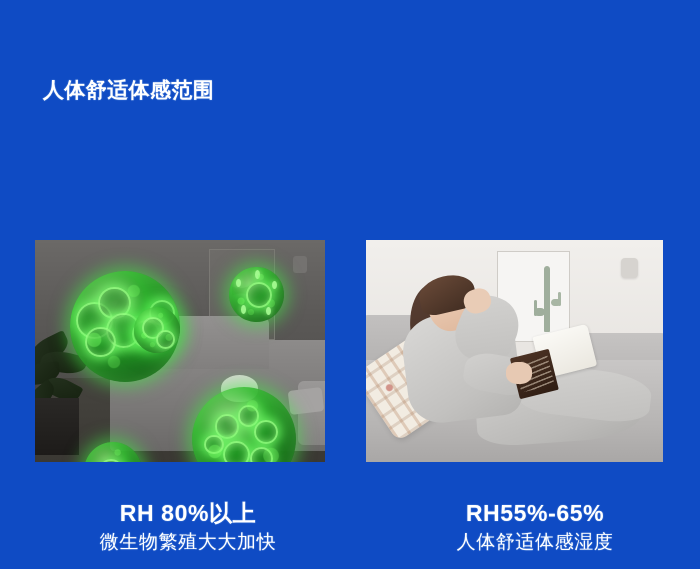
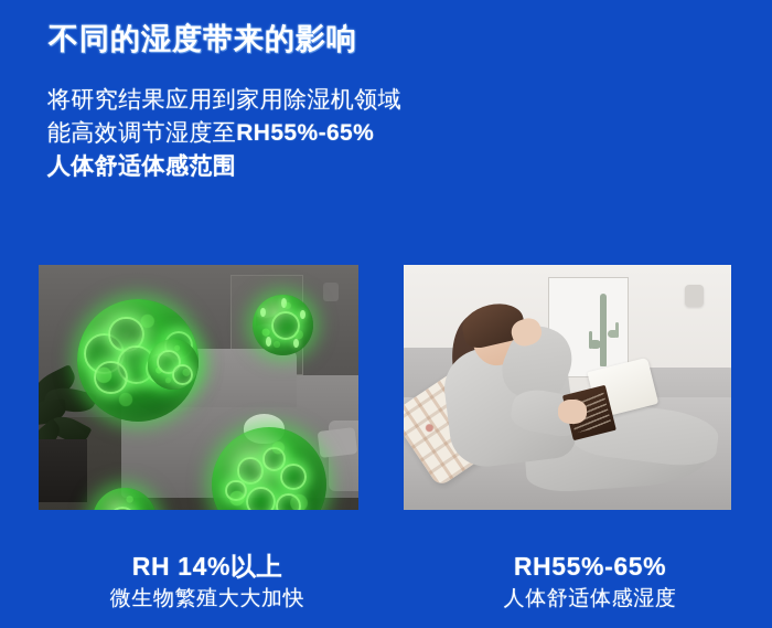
+ 不同的湿度带来的影响
+ 将研究结果应用到家用除湿机领域
+ 能高效调节湿度至RH55%-65%
  人体舒适体感范围
- RH 80%以上
+ RH 14%以上
  微生物繁殖大大加快
  RH55%-65%
  人体舒适体感湿度
